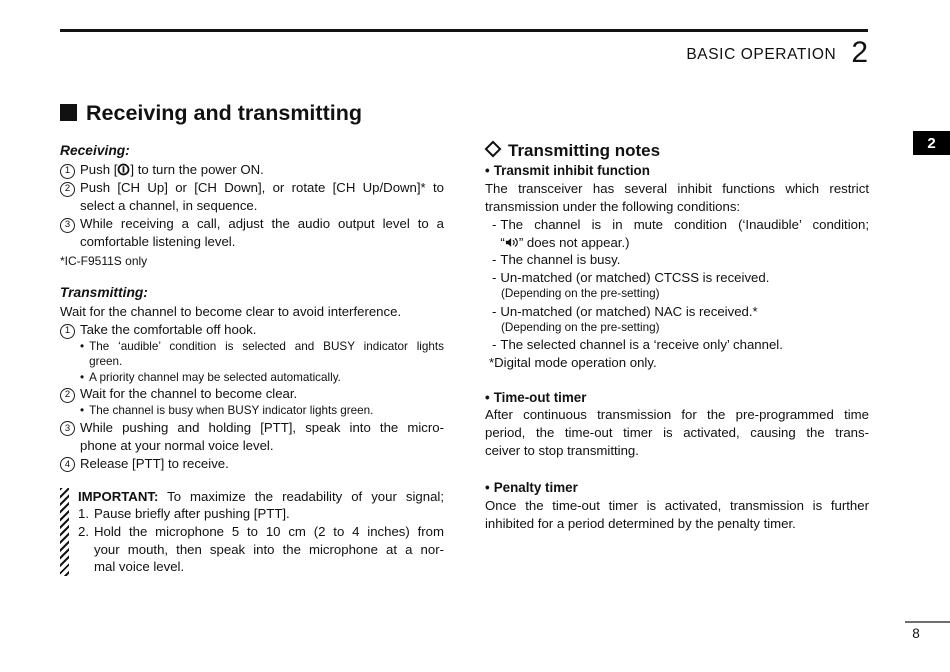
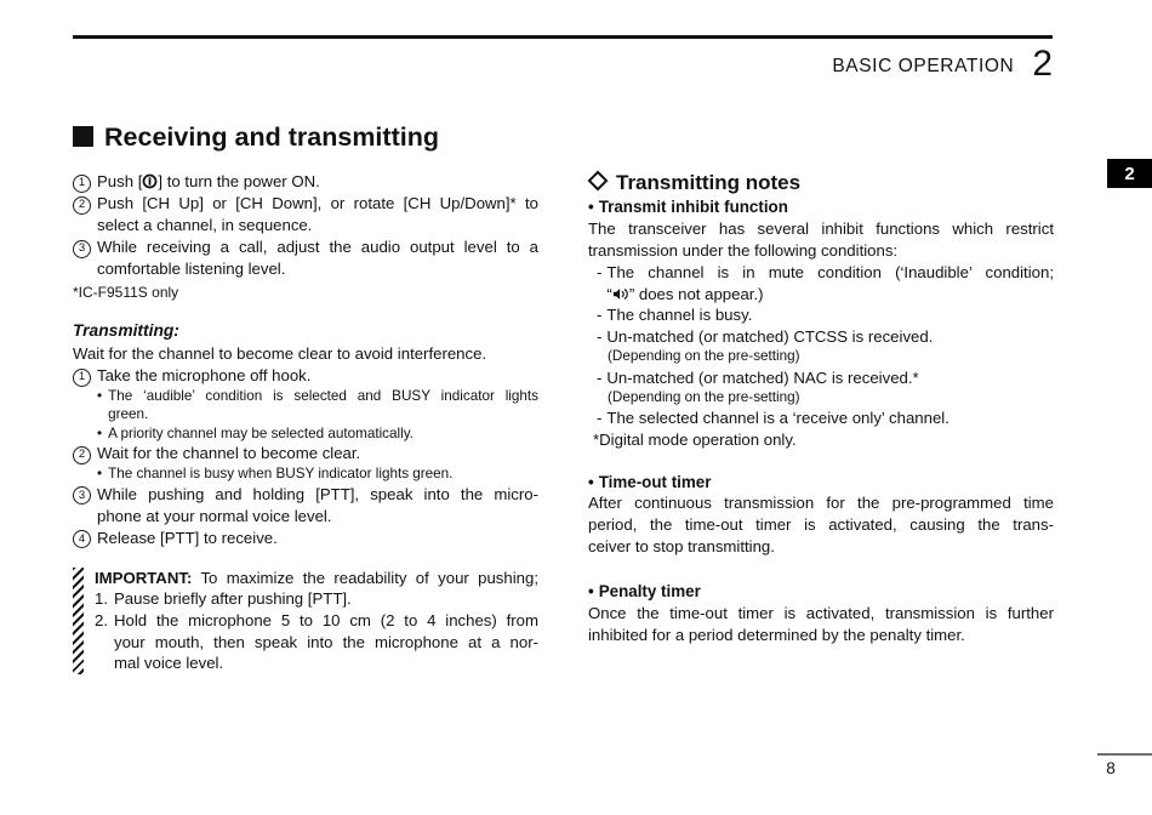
  BASIC OPERATION 2
  2
  Receiving and transmitting
- Receiving:
  1
  Push [ ] to turn the power ON.
  2
  Push [CH Up] or [CH Down], or rotate [CH Up/Down]* to
  select a channel, in sequence.
  3
  While receiving a call, adjust the audio output level to a
  comfortable listening level.
  *IC-F9511S only
  Transmitting:
  Wait for the channel to become clear to avoid interference.
  1
- Take the comfortable off hook.
+ Take the microphone off hook.
  •
  The ‘audible’ condition is selected and BUSY indicator lights
  green.
  •
  A priority channel may be selected automatically.
  2
  Wait for the channel to become clear.
  •
  The channel is busy when BUSY indicator lights green.
  3
  While pushing and holding [PTT], speak into the micro-
  phone at your normal voice level.
  4
  Release [PTT] to receive.
- IMPORTANT: To maximize the readability of your signal;
+ IMPORTANT: To maximize the readability of your pushing;
  1.
  Pause briefly after pushing [PTT].
  2.
  Hold the microphone 5 to 10 cm (2 to 4 inches) from
  your mouth, then speak into the microphone at a nor-
  mal voice level.
  Transmitting notes
  •
  Transmit inhibit function
  The transceiver has several inhibit functions which restrict
  transmission under the following conditions:
  -
  The channel is in mute condition (‘Inaudible’ condition;
  “ ” does not appear.)
  -
  The channel is busy.
  -
  Un-matched (or matched) CTCSS is received.
  (Depending on the pre-setting)
  -
  Un-matched (or matched) NAC is received.*
  (Depending on the pre-setting)
  -
  The selected channel is a ‘receive only’ channel.
  *Digital mode operation only.
  •
  Time-out timer
  After continuous transmission for the pre-programmed time
  period, the time-out timer is activated, causing the trans-
  ceiver to stop transmitting.
  •
  Penalty timer
  Once the time-out timer is activated, transmission is further
  inhibited for a period determined by the penalty timer.
  8
